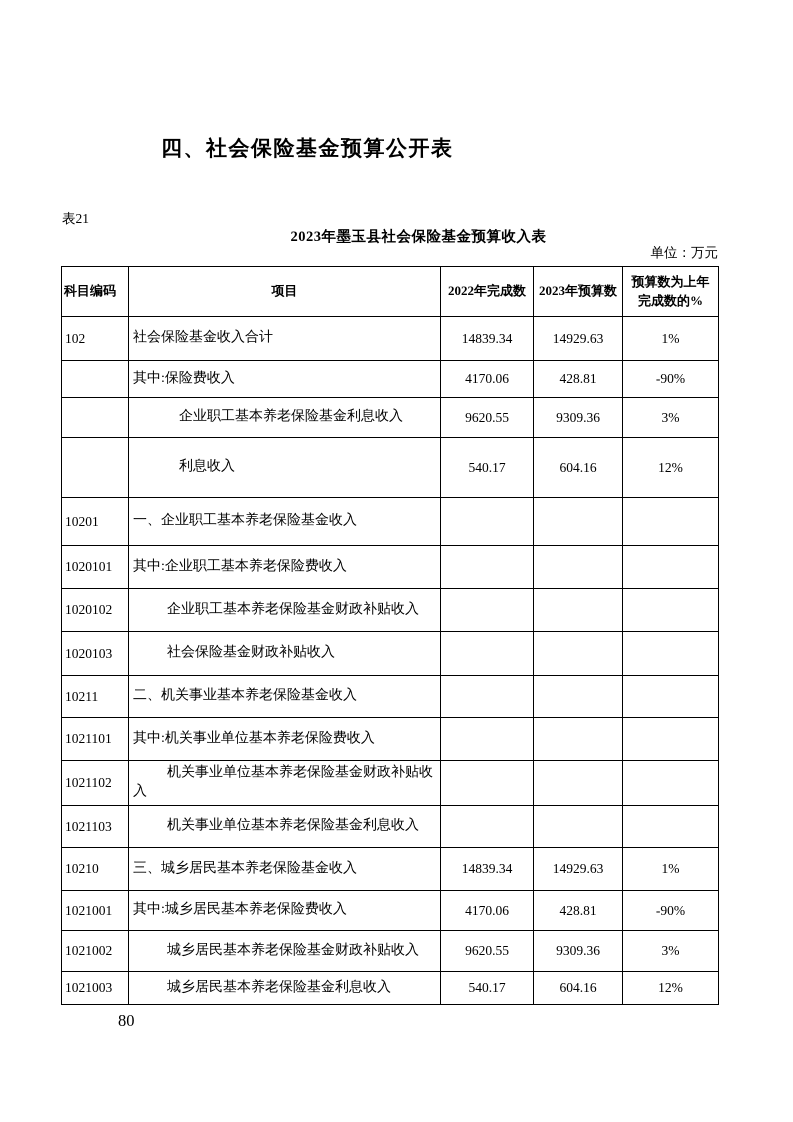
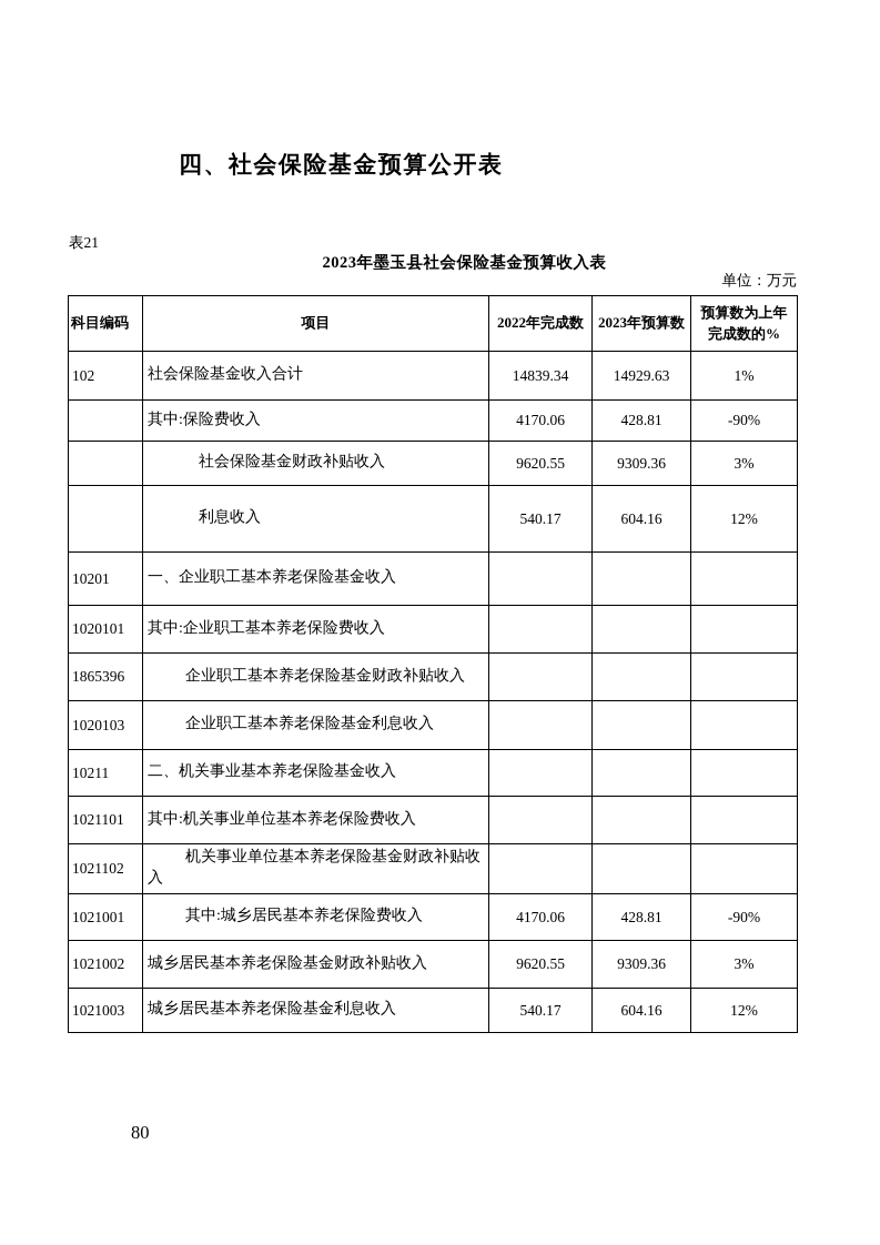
  四、社会保险基金预算公开表
  表21
  2023年墨玉县社会保险基金预算收入表
  单位：万元
  科目编码	项目	2022年完成数	2023年预算数	预算数为上年 完成数的%
  102	社会保险基金收入合计	14839.34	14929.63	1%
  	其中:保险费收入	4170.06	428.81	-90%
- 	企业职工基本养老保险基金利息收入	9620.55	9309.36	3%
+ 	社会保险基金财政补贴收入	9620.55	9309.36	3%
  	利息收入	540.17	604.16	12%
  10201	一、企业职工基本养老保险基金收入
  1020101	其中:企业职工基本养老保险费收入
- 1020102	企业职工基本养老保险基金财政补贴收入
+ 1865396	企业职工基本养老保险基金财政补贴收入
- 1020103	社会保险基金财政补贴收入
+ 1020103	企业职工基本养老保险基金利息收入
  10211	二、机关事业基本养老保险基金收入
  1021101	其中:机关事业单位基本养老保险费收入
  1021102	机关事业单位基本养老保险基金财政补贴收入
- 1021103	机关事业单位基本养老保险基金利息收入
- 10210	三、城乡居民基本养老保险基金收入	14839.34	14929.63	1%
  1021001	其中:城乡居民基本养老保险费收入	4170.06	428.81	-90%
  1021002	城乡居民基本养老保险基金财政补贴收入	9620.55	9309.36	3%
  1021003	城乡居民基本养老保险基金利息收入	540.17	604.16	12%
  80
